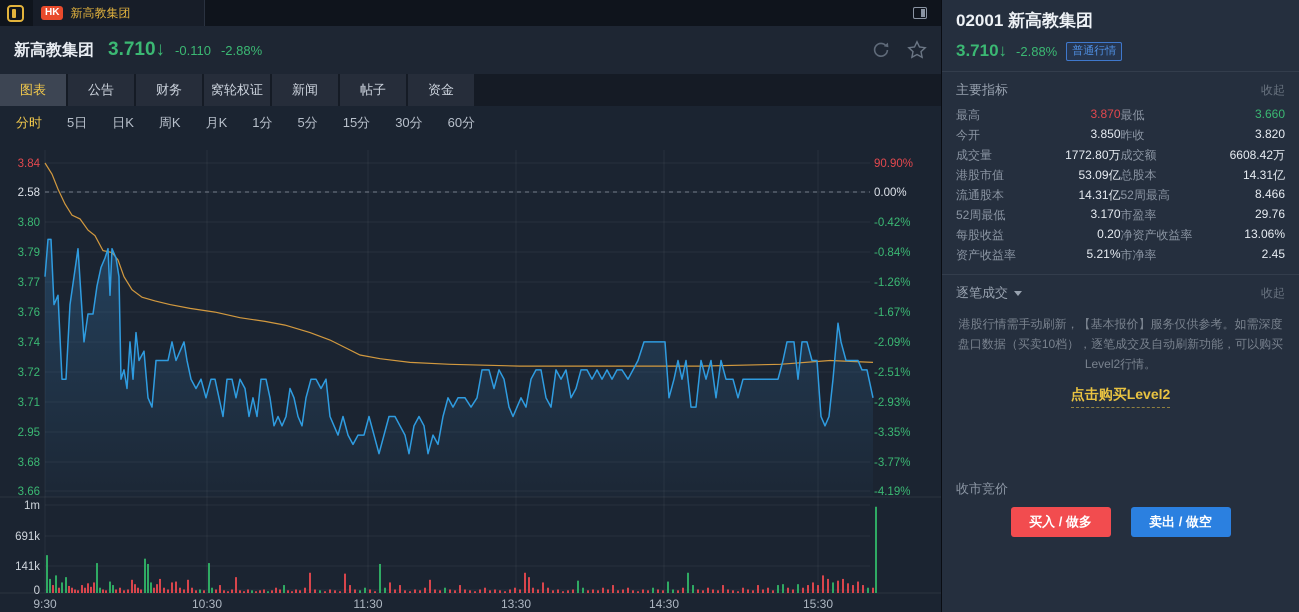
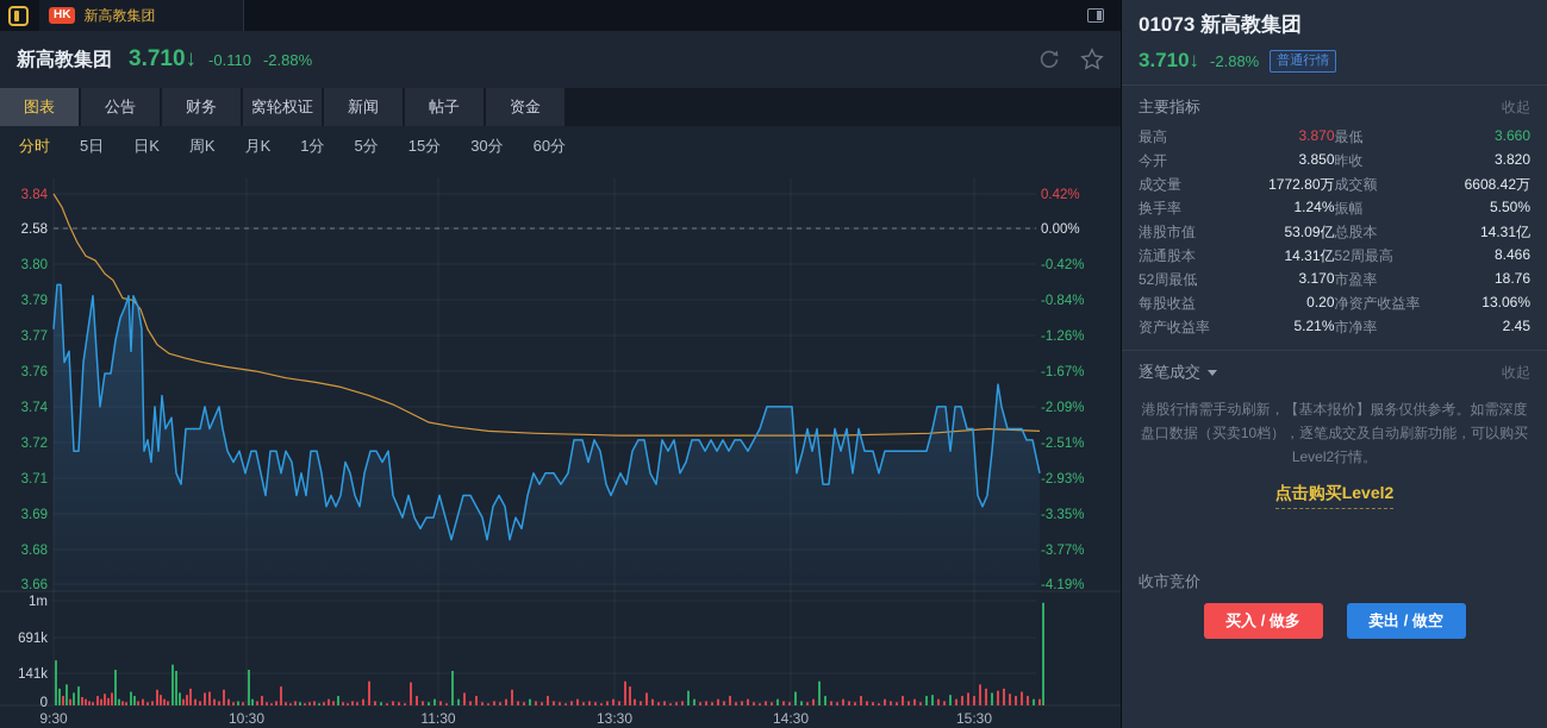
  HK
  新高教集团
  新高教集团
  3.710↓
  -0.110
  -2.88%
  图表
  公告
  财务
  窝轮权证
  新闻
  帖子
  资金
  分时
  5日
  日K
  周K
  月K
  1分
  5分
  15分
  30分
  60分
  3.84
  2.58
  3.80
  3.79
  3.77
  3.76
  3.74
  3.72
  3.71
- 2.95
+ 3.69
  3.68
  3.66
- 90.90%
+ 0.42%
  0.00%
  -0.42%
  -0.84%
  -1.26%
  -1.67%
  -2.09%
  -2.51%
  -2.93%
  -3.35%
  -3.77%
  -4.19%
  1m
  691k
  141k
  0
  9:30
  10:30
  11:30
  13:30
  14:30
  15:30
- 02001 新高教集团
+ 01073 新高教集团
  3.710↓
  -2.88%
  普通行情
  主要指标
  收起
  最高
  3.870
  最低
  3.660
  今开
  3.850
  昨收
  3.820
  成交量
  1772.80万
  成交额
  6608.42万
+ 换手率
+ 1.24%
+ 振幅
+ 5.50%
  港股市值
  53.09亿
  总股本
  14.31亿
  流通股本
  14.31亿
  52周最高
  8.466
  52周最低
  3.170
  市盈率
- 29.76
+ 18.76
  每股收益
  0.20
  净资产收益率
  13.06%
  资产收益率
  5.21%
  市净率
  2.45
  逐笔成交
  收起
  港股行情需手动刷新，【基本报价】服务仅供参考。如需深度盘口数据（买卖10档），逐笔成交及自动刷新功能，可以购买Level2行情。
  点击购买Level2
  收市竞价
  买入 / 做多
  卖出 / 做空
